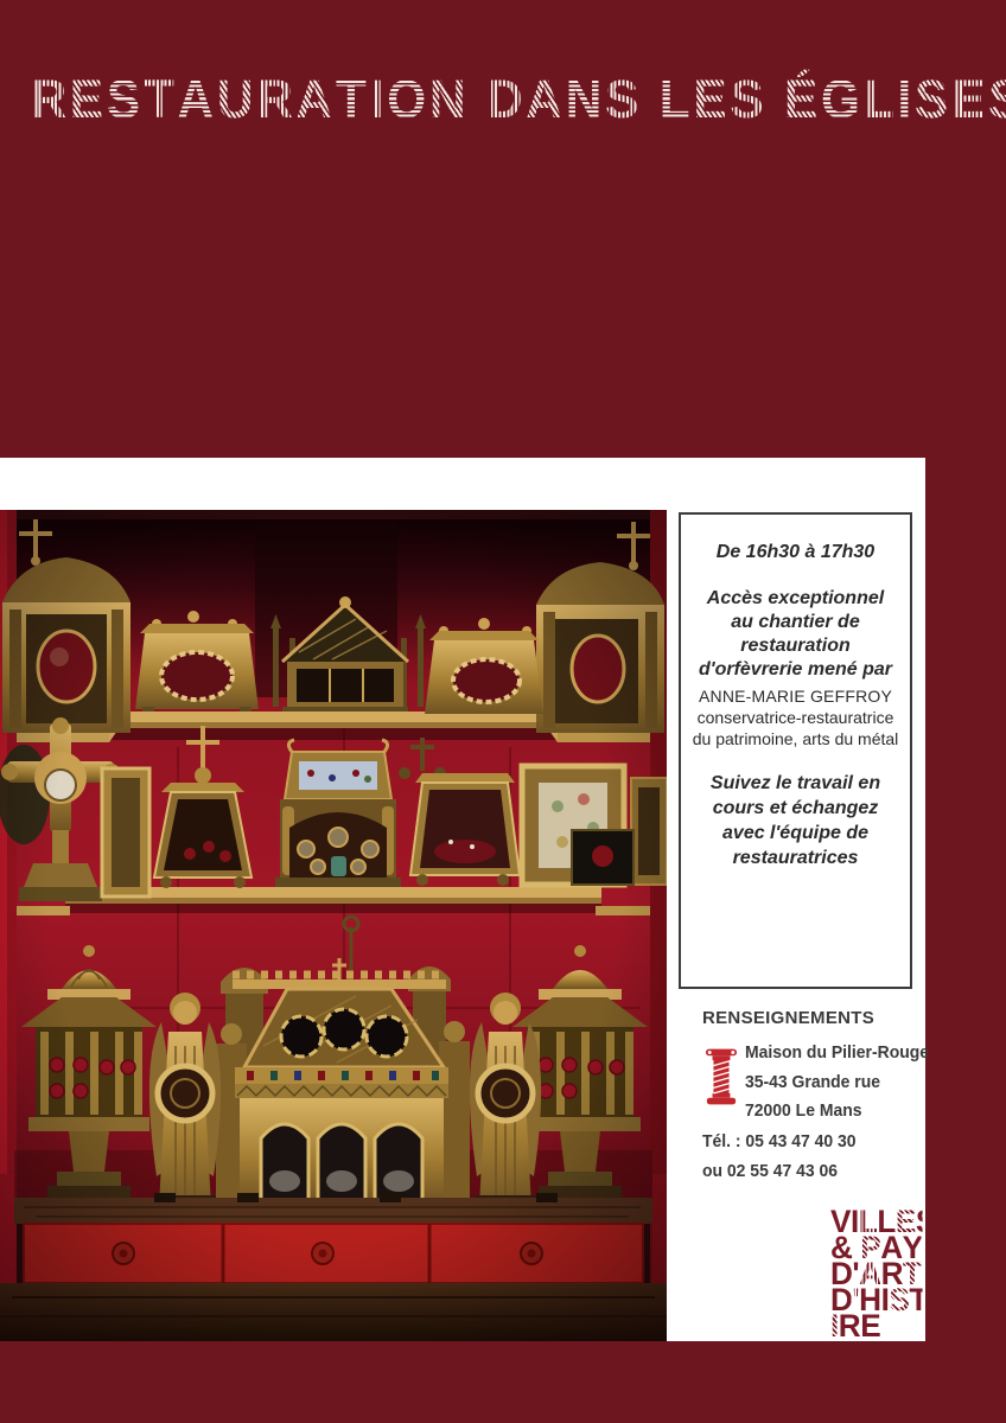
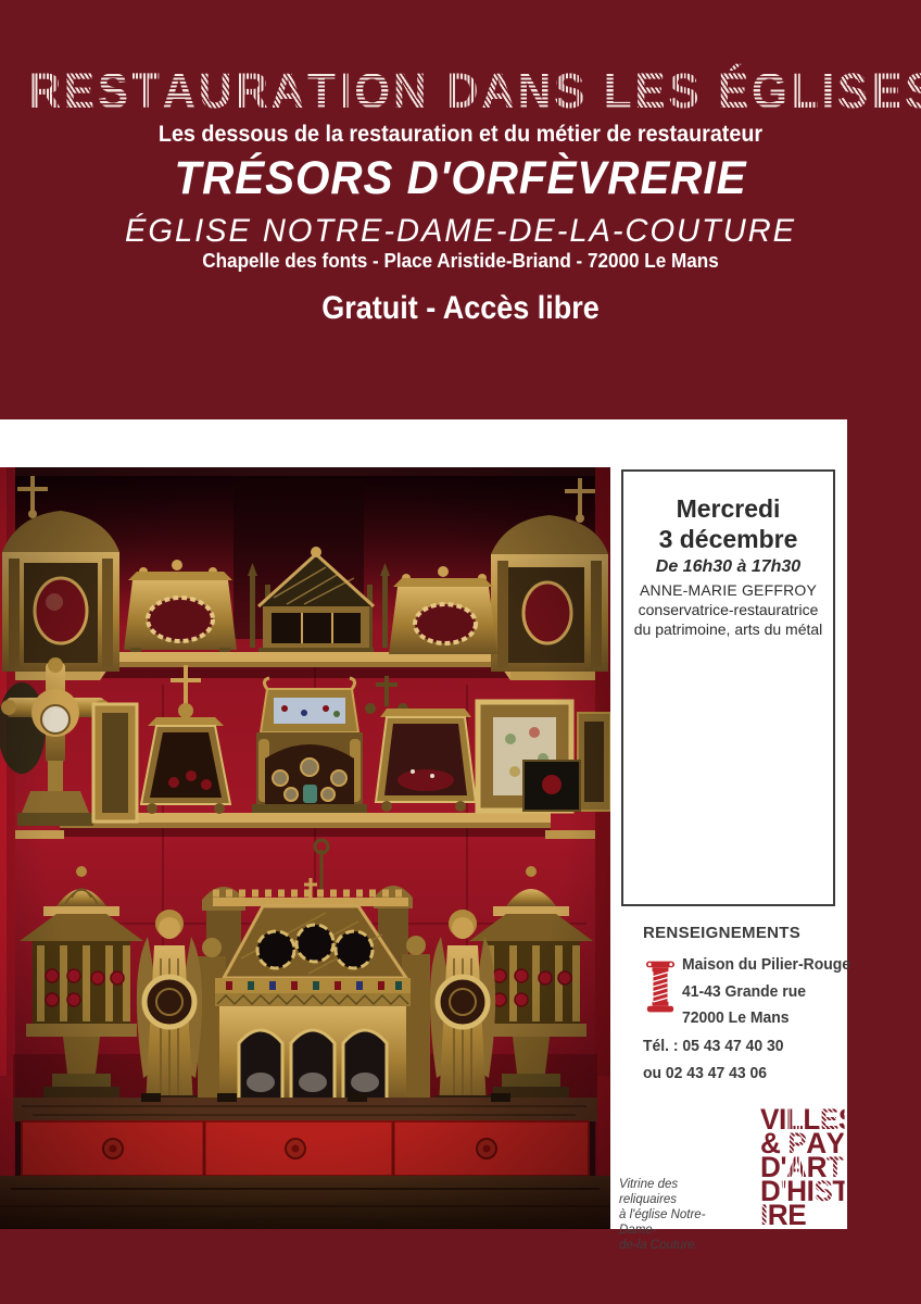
  RESTAURATION DANS LES ÉGLISE
+ Les dessous de la restauration et du métier de restaurateur
+ TRÉSORS D'ORFÈVRERIE
+ ÉGLISE NOTRE-DAME-DE-LA-COUTURE
+ Chapelle des fonts - Place Aristide-Briand - 72000 Le Mans
+ Gratuit - Accès libre
+ Mercredi
+ 3 décembre
  De 16h30 à 17h30
- Accès exceptionnel au chantier de restauration d'orfèvrerie mené par
  ANNE-MARIE GEFFROY
  conservatrice-restauratrice
  du patrimoine, arts du métal
- Suivez le travail en cours et échangez avec l'équipe de restauratrices
  RENSEIGNEMENTS
  Maison du Pilier-Rouge
- 35-43 Grande rue
+ 41-43 Grande rue
  72000 Le Mans
  Tél. : 05 43 47 40 30
- ou 02 55 47 43 06
+ ou 02 43 47 43 06
+ Vitrine des reliquaires
+ à l'église Notre-Dame-
+ de-la Couture.
  VILLE
  & PAY
  D'ART
  D'HIST
  IRE
